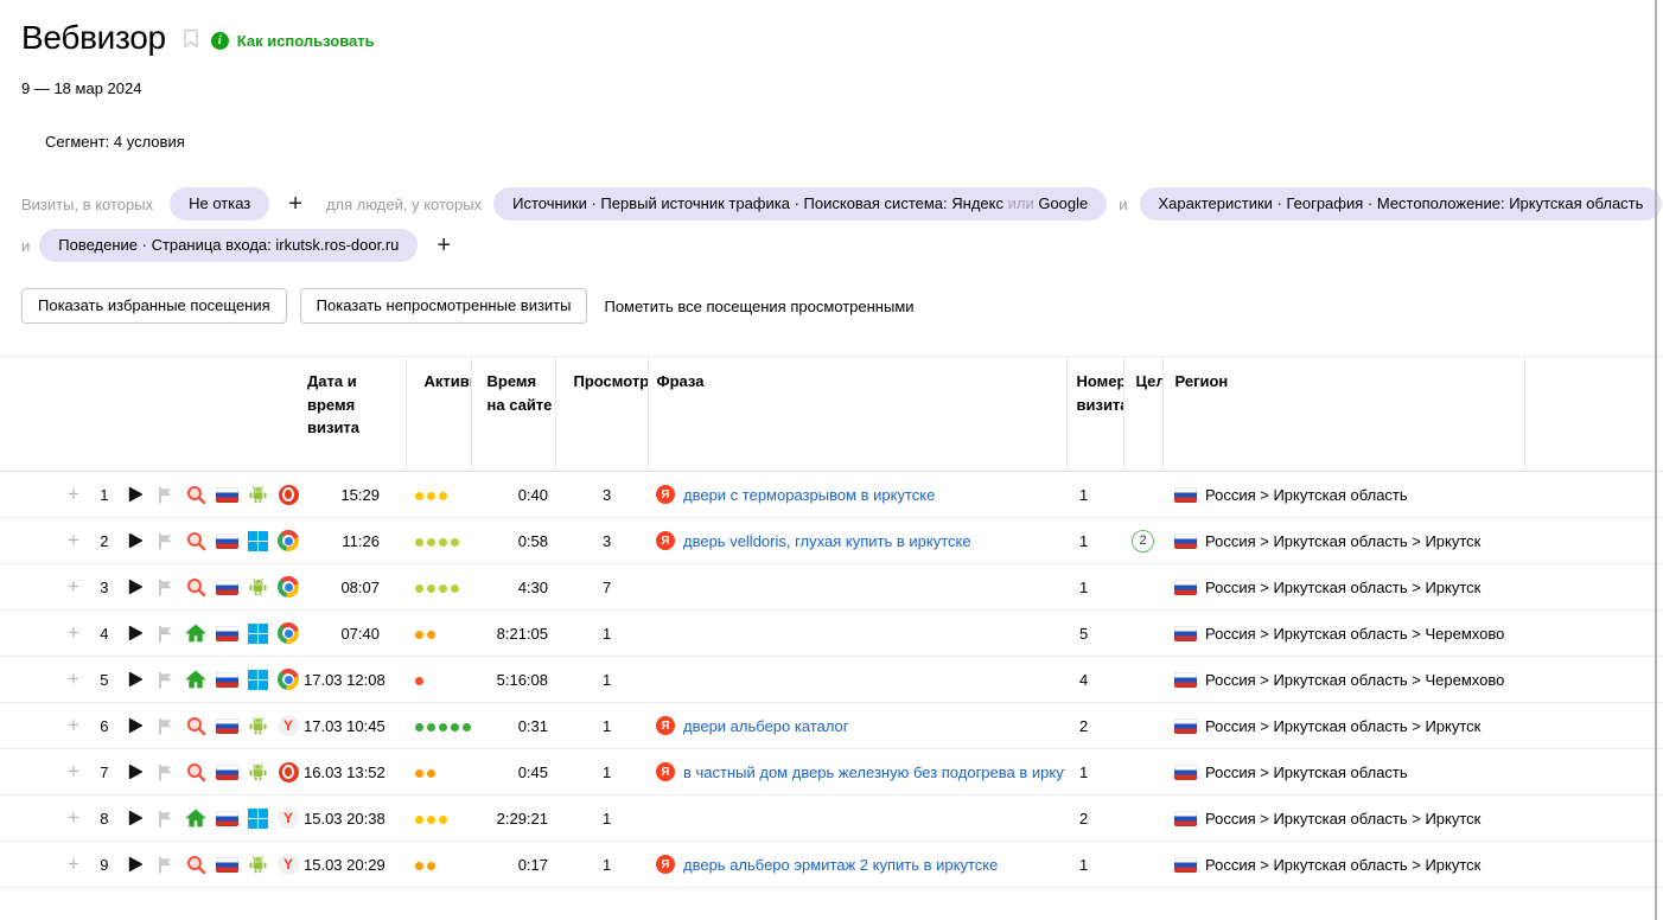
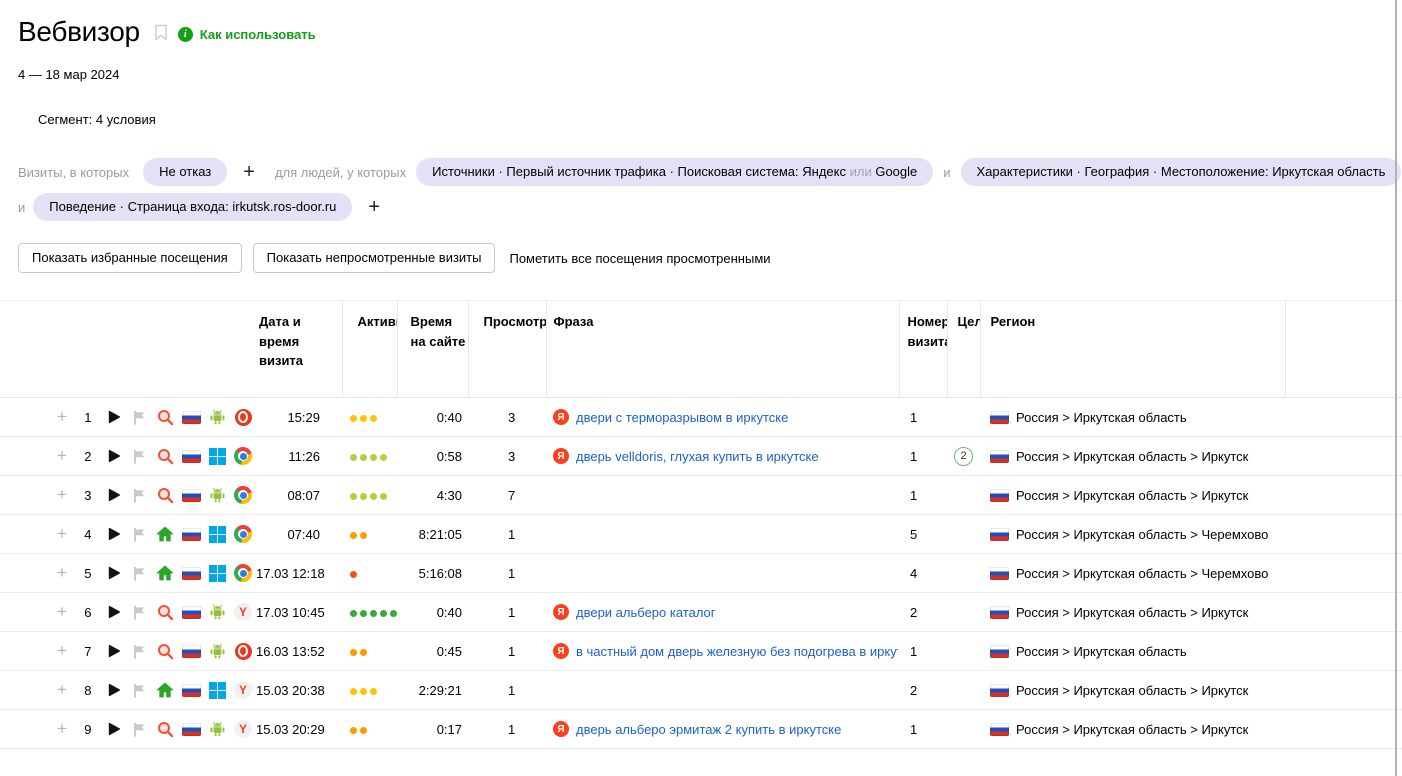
  Вебвизор
  i
  Как использовать
- 9 — 18 мар 2024
+ 4 — 18 мар 2024
  Сегмент: 4 условия
  Визиты, в которых
  Не отказ
  +
  для людей, у которых
  Источники · Первый источник трафика · Поисковая система: Яндекс или Google
  и
  Характеристики · География · Местоположение: Иркутская область
  и
  Поведение · Страница входа: irkutsk.ros-door.ru
  +
  Показать избранные посещения
  Показать непросмотренные визиты
  Пометить все посещения просмотренными
  	Дата и время визита	Актив	Время на сайте	Просмотр	Фраза	Номер визит	Цел	Регион
  + 1	15:29		0:40	3	Я двери с терморазрывом в иркутске	1		Россия > Иркутская область
  + 2	11:26		0:58	3	Я дверь velldoris, глухая купить в иркутске	1	2	Россия > Иркутская область > Иркутск
  + 3	08:07		4:30	7		1		Россия > Иркутская область > Иркутск
  + 4	07:40		8:21:05	1		5		Россия > Иркутская область > Черемхово
- + 5	17.03 12:08		5:16:08	1		4		Россия > Иркутская область > Черемхово
+ + 5	17.03 12:18		5:16:08	1		4		Россия > Иркутская область > Черемхово
- + 6 Y	17.03 10:45		0:31	1	Я двери альберо каталог	2		Россия > Иркутская область > Иркутск
+ + 6 Y	17.03 10:45		0:40	1	Я двери альберо каталог	2		Россия > Иркутская область > Иркутск
  + 7	16.03 13:52		0:45	1	Я в частный дом дверь железную без подогрева в ирку	1		Россия > Иркутская область
  + 8 Y	15.03 20:38		2:29:21	1		2		Россия > Иркутская область > Иркутск
  + 9 Y	15.03 20:29		0:17	1	Я дверь альберо эрмитаж 2 купить в иркутске	1		Россия > Иркутская область > Иркутск
